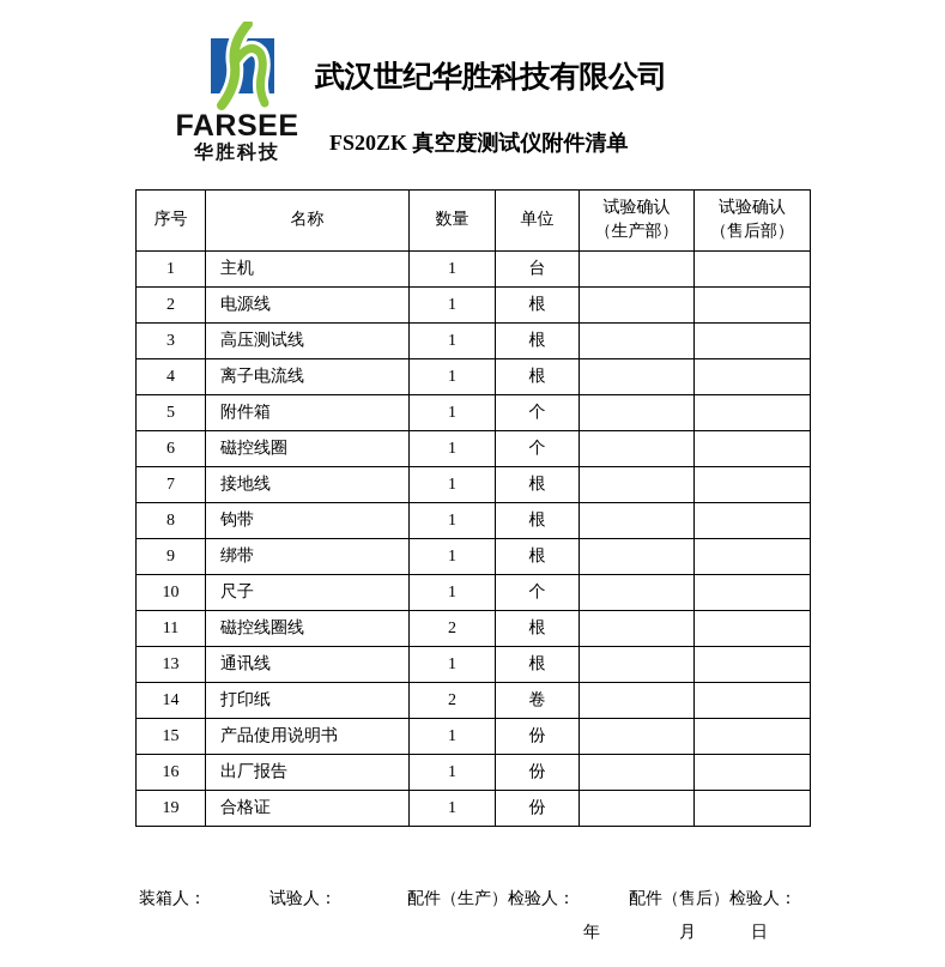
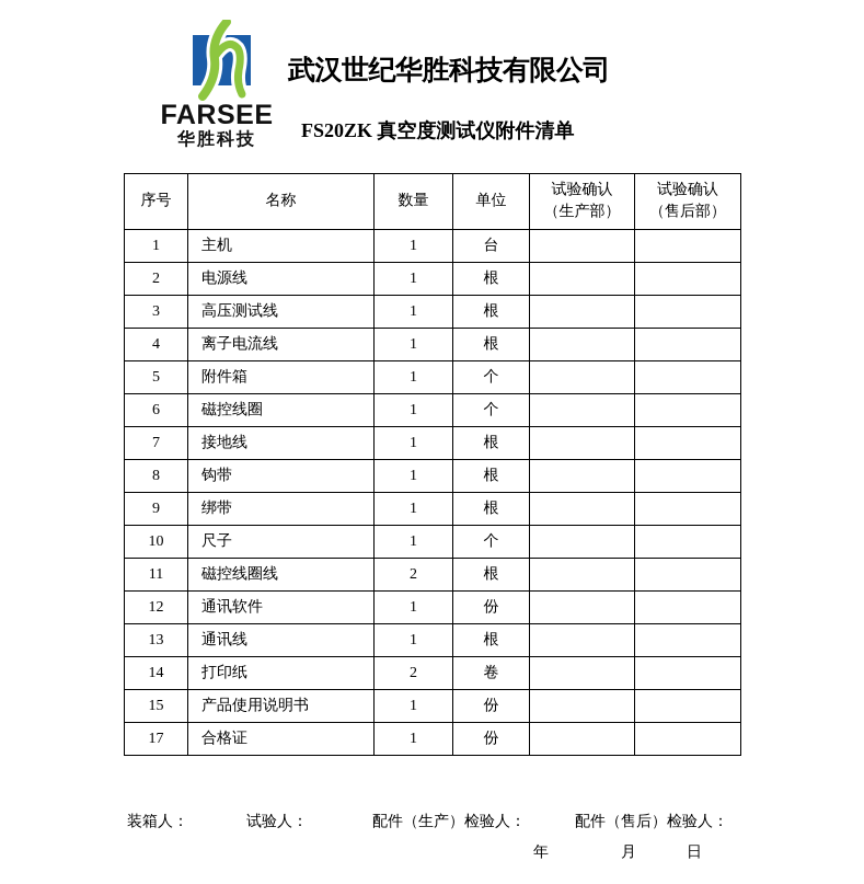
  FARSEE
  华胜科技
  武汉世纪华胜科技有限公司
  FS20ZK 真空度测试仪附件清单
  序号	名称	数量	单位	试验确认 （生产部）	试验确认 （售后部）
  1	主机	1	台
  2	电源线	1	根
  3	高压测试线	1	根
  4	离子电流线	1	根
  5	附件箱	1	个
  6	磁控线圈	1	个
  7	接地线	1	根
  8	钩带	1	根
  9	绑带	1	根
  10	尺子	1	个
  11	磁控线圈线	2	根
+ 12	通讯软件	1	份
  13	通讯线	1	根
  14	打印纸	2	卷
  15	产品使用说明书	1	份
- 16	出厂报告	1	份
- 19	合格证	1	份
+ 17	合格证	1	份
  装箱人：
  试验人：
  配件（生产）检验人：
  配件（售后）检验人：
  年
  月
  日
